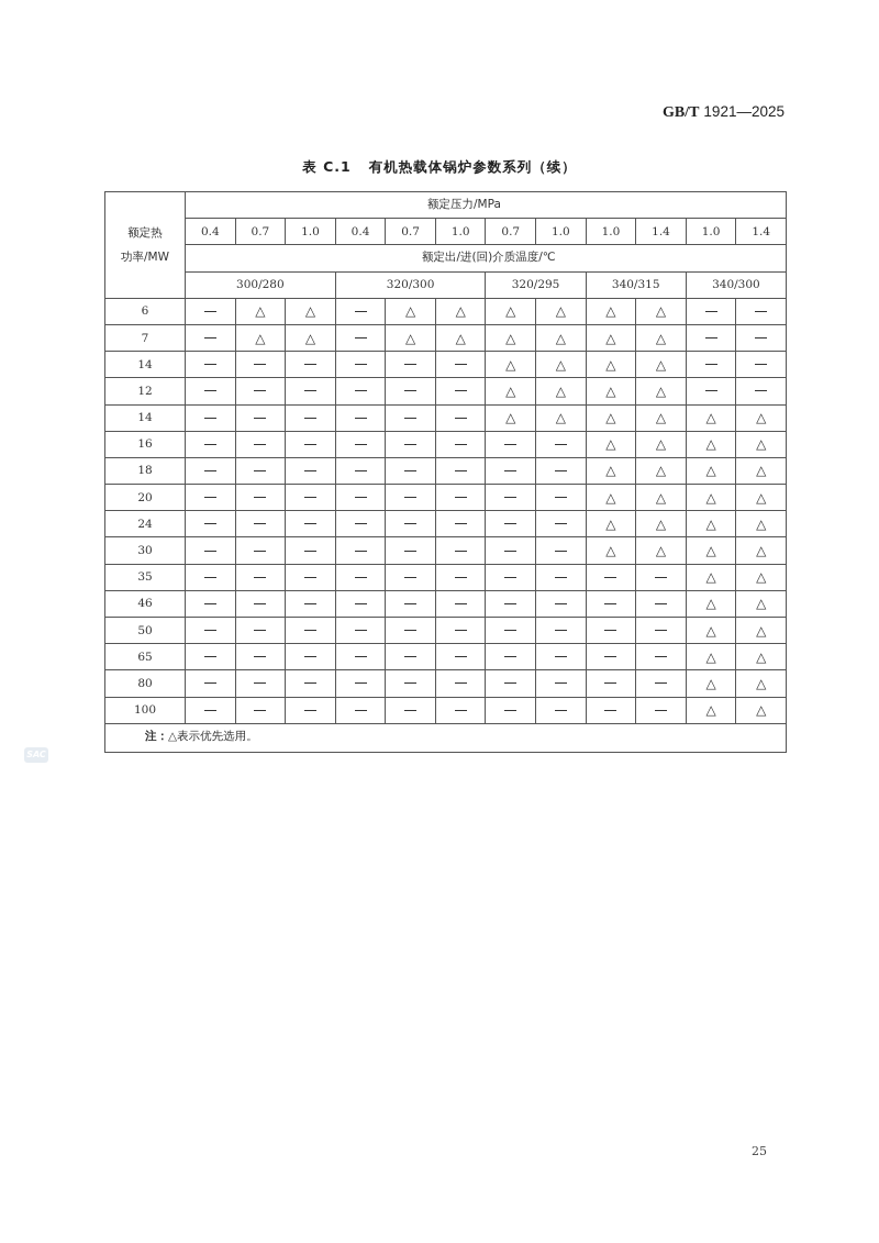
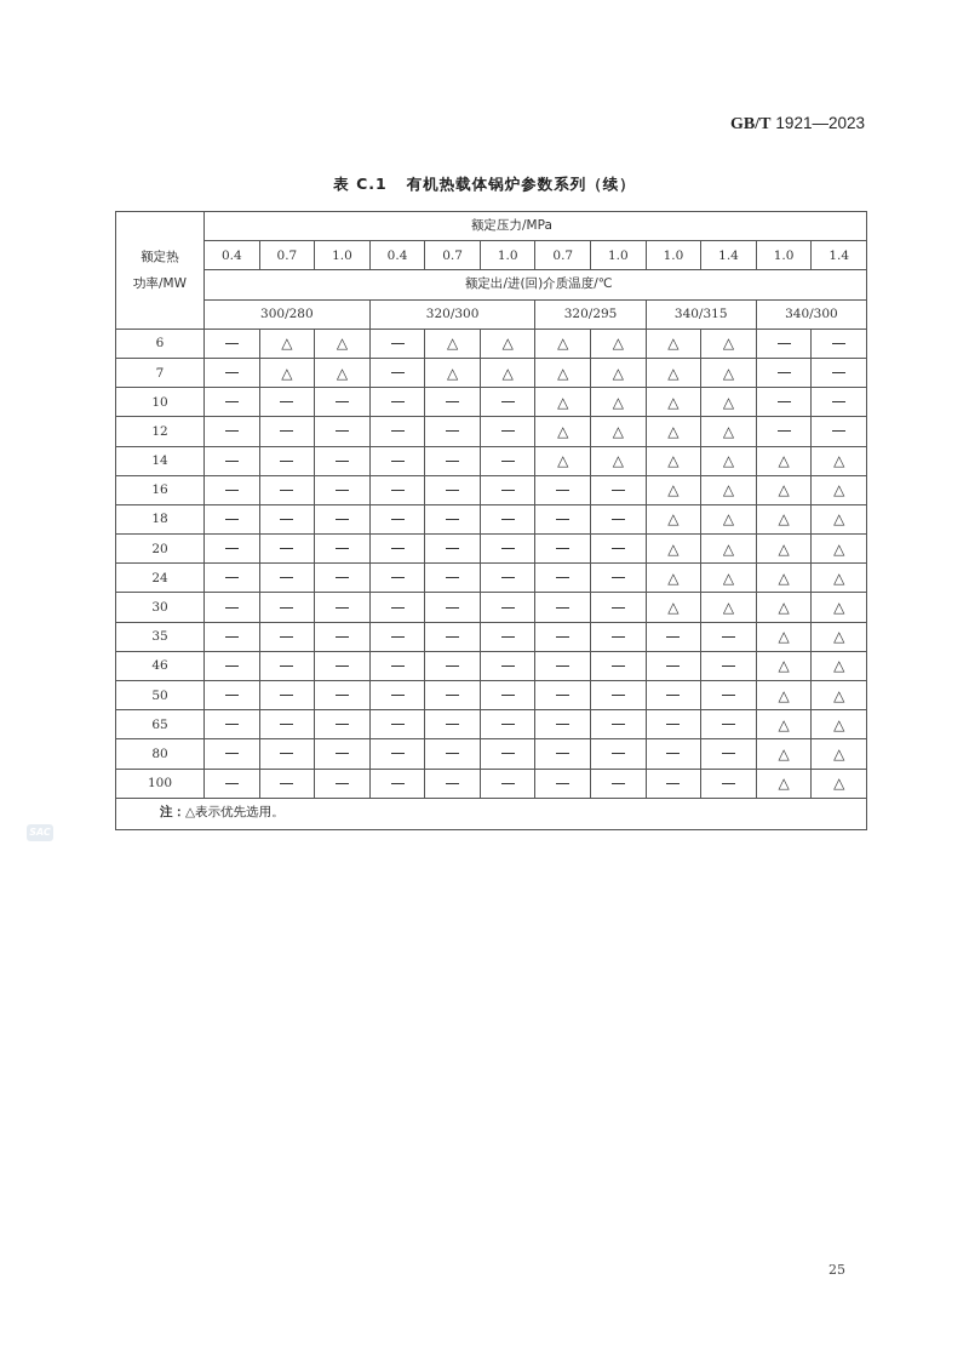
- GB/T 1921—2025
+ GB/T 1921—2023
  表 C.1 有机热载体锅炉参数系列（续）
  额定热 功率/MW	额定压力/MPa
  0.4	0.7	1.0	0.4	0.7	1.0	0.7	1.0	1.0	1.4	1.0	1.4
  额定出/进(回)介质温度/℃
  300/280	320/300	320/295	340/315	340/300
  6		△	△		△	△	△	△	△	△
  7		△	△		△	△	△	△	△	△
- 14							△	△	△	△
+ 10							△	△	△	△
  12							△	△	△	△
  14							△	△	△	△	△	△
  16									△	△	△	△
  18									△	△	△	△
  20									△	△	△	△
  24									△	△	△	△
  30									△	△	△	△
  35											△	△
  46											△	△
  50											△	△
  65											△	△
  80											△	△
  100											△	△
  注：△表示优先选用。
  SAC
  25
